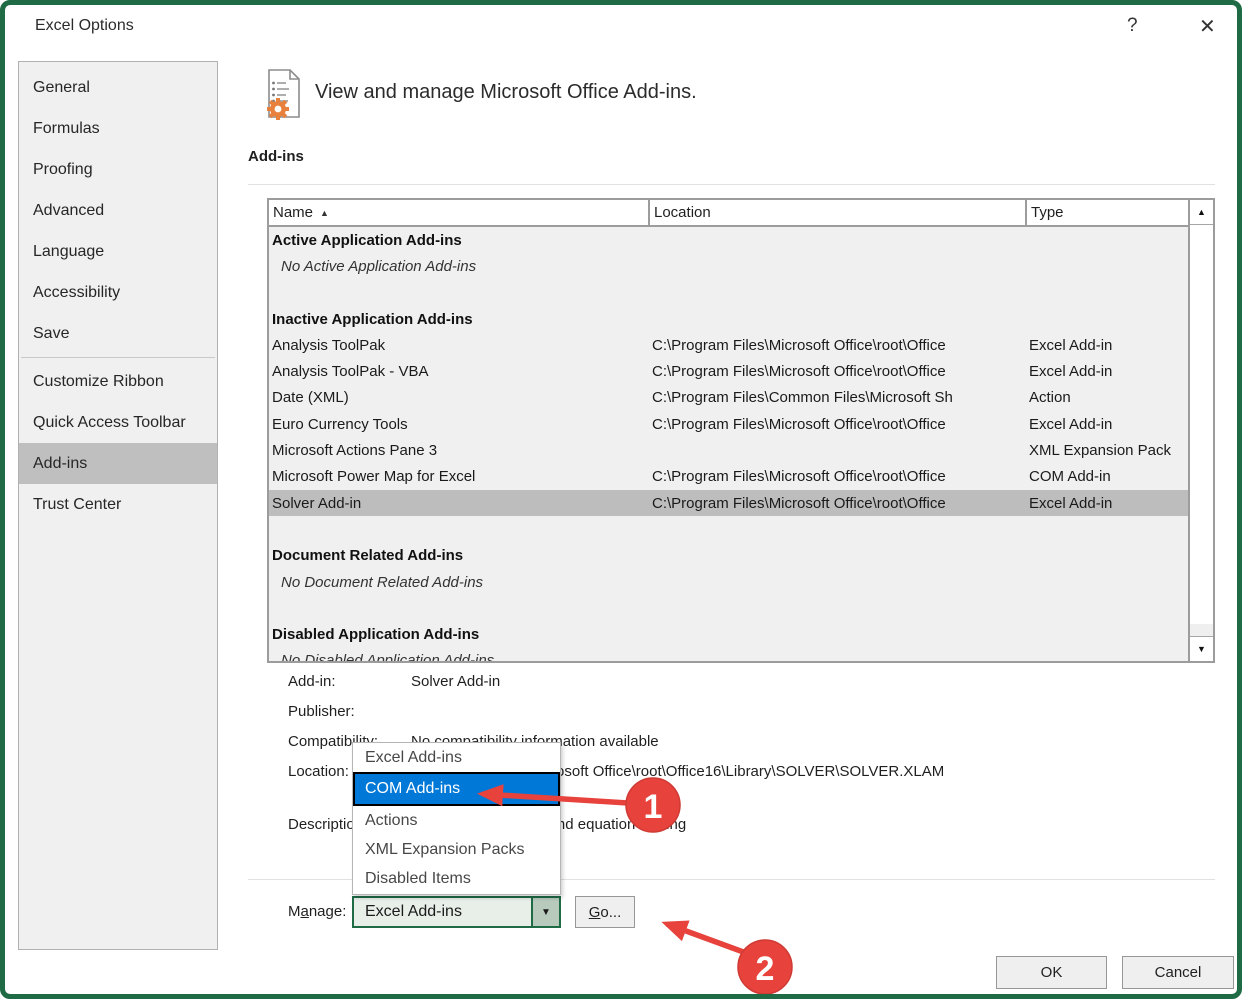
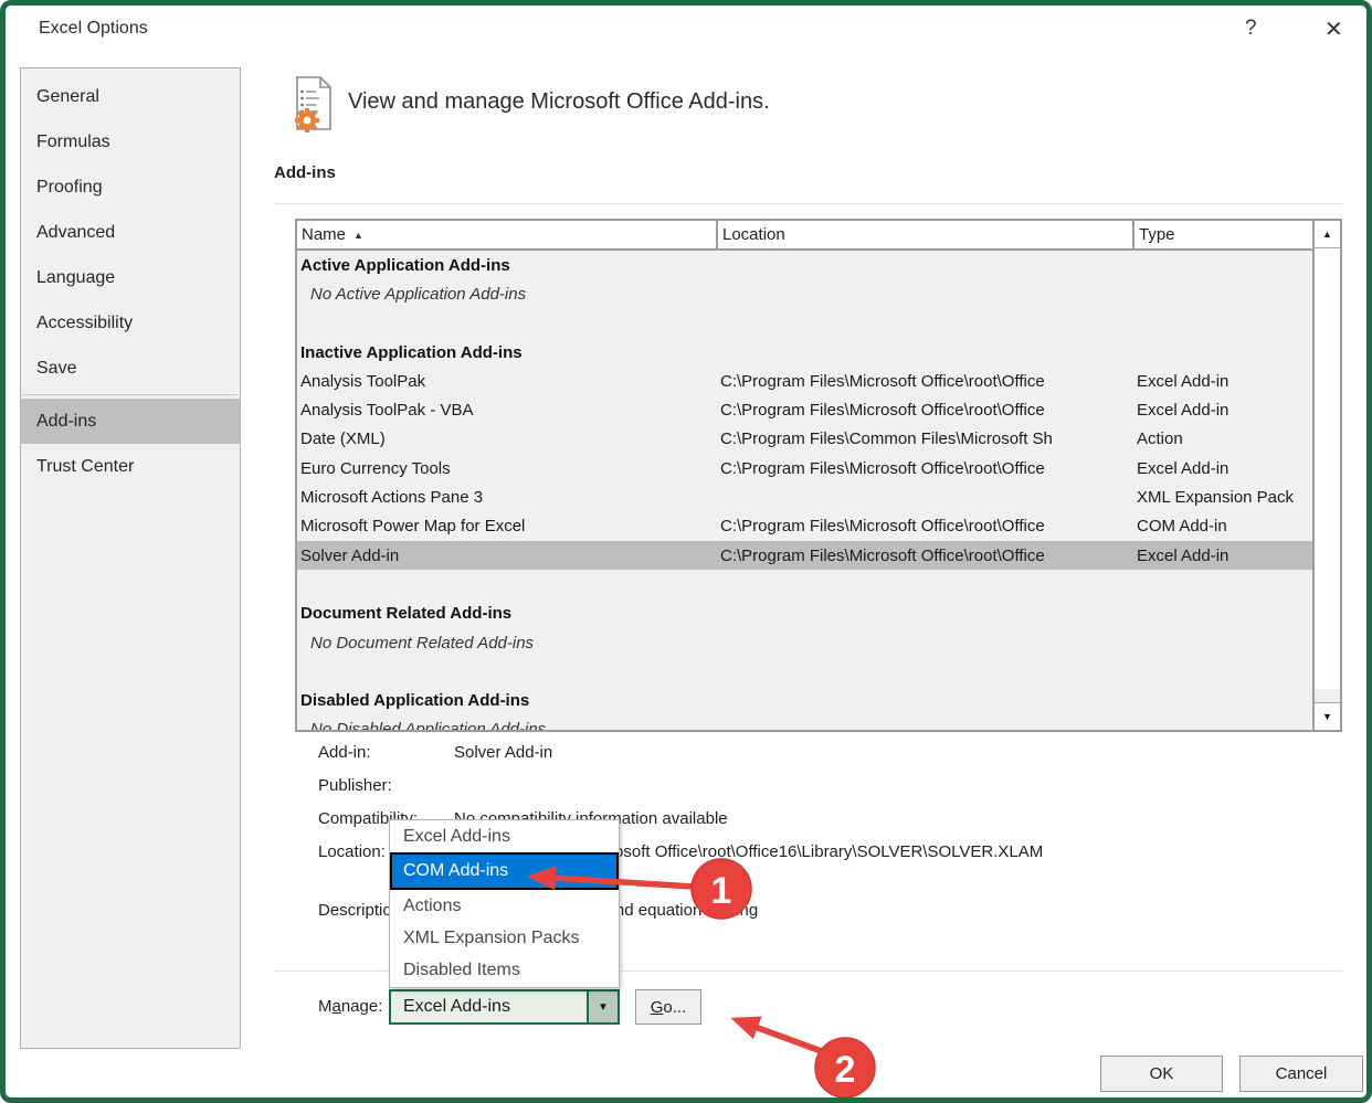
  Excel Options
  ?
  ✕
  General
  Formulas
  Proofing
  Advanced
  Language
  Accessibility
  Save
- Customize Ribbon
- Quick Access Toolbar
  Add-ins
  Trust Center
  View and manage Microsoft Office Add-ins.
  Add-ins
  Name
  ▲
  Location
  Type
  Active Application Add-ins
  No Active Application Add-ins
  Inactive Application Add-ins
  Analysis ToolPak
  C:\Program Files\Microsoft Office\root\Office
  Excel Add-in
  Analysis ToolPak - VBA
  C:\Program Files\Microsoft Office\root\Office
  Excel Add-in
  Date (XML)
  C:\Program Files\Common Files\Microsoft Sh
  Action
  Euro Currency Tools
  C:\Program Files\Microsoft Office\root\Office
  Excel Add-in
  Microsoft Actions Pane 3
  XML Expansion Pack
  Microsoft Power Map for Excel
  C:\Program Files\Microsoft Office\root\Office
  COM Add-in
  Solver Add-in
  C:\Program Files\Microsoft Office\root\Office
  Excel Add-in
  Document Related Add-ins
  No Document Related Add-ins
  Disabled Application Add-ins
  No Disabled Application Add-ins
  ▲
  ▼
  Add-in: Solver Add-in
  Publisher:
  Location: soft Office\root\Office16\Library\SOLVER\SOLVER.XLAM
  Manage:
  Excel Add-ins
  ▼
  Go...
  OK
  Cancel
  Excel Add-ins
  COM Add-ins
  Actions
  XML Expansion Packs
  Disabled Items
  1
  2
